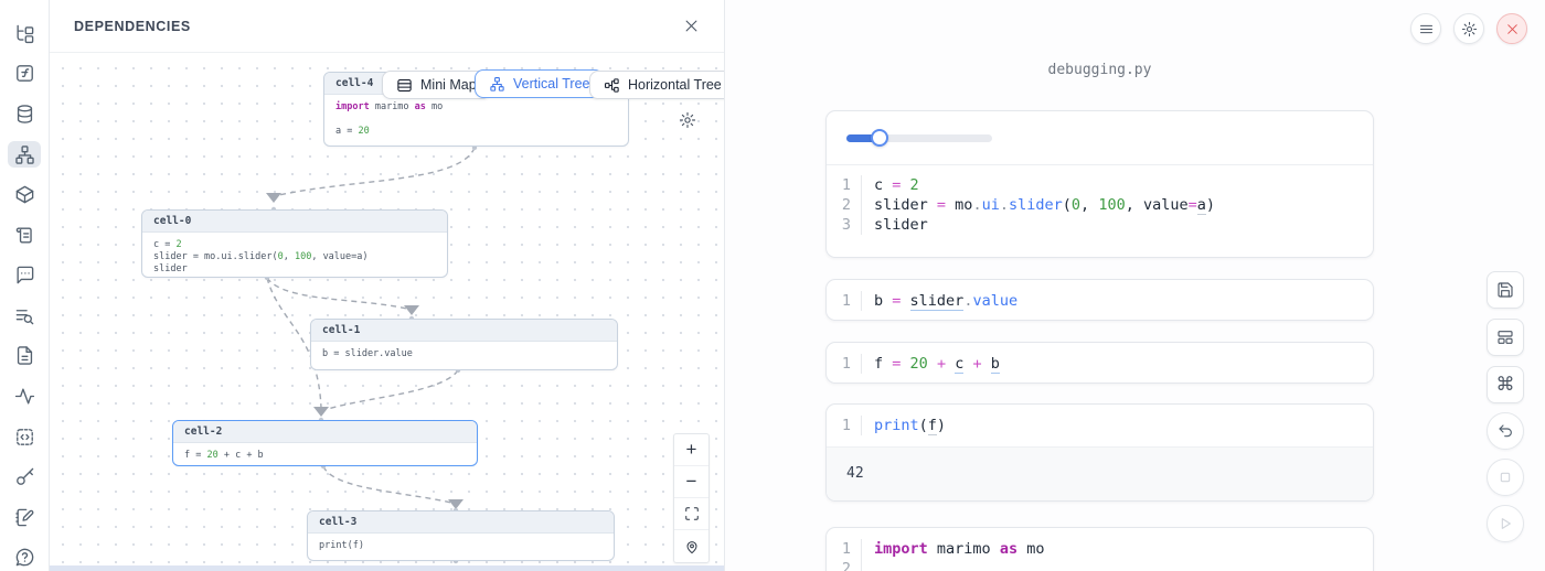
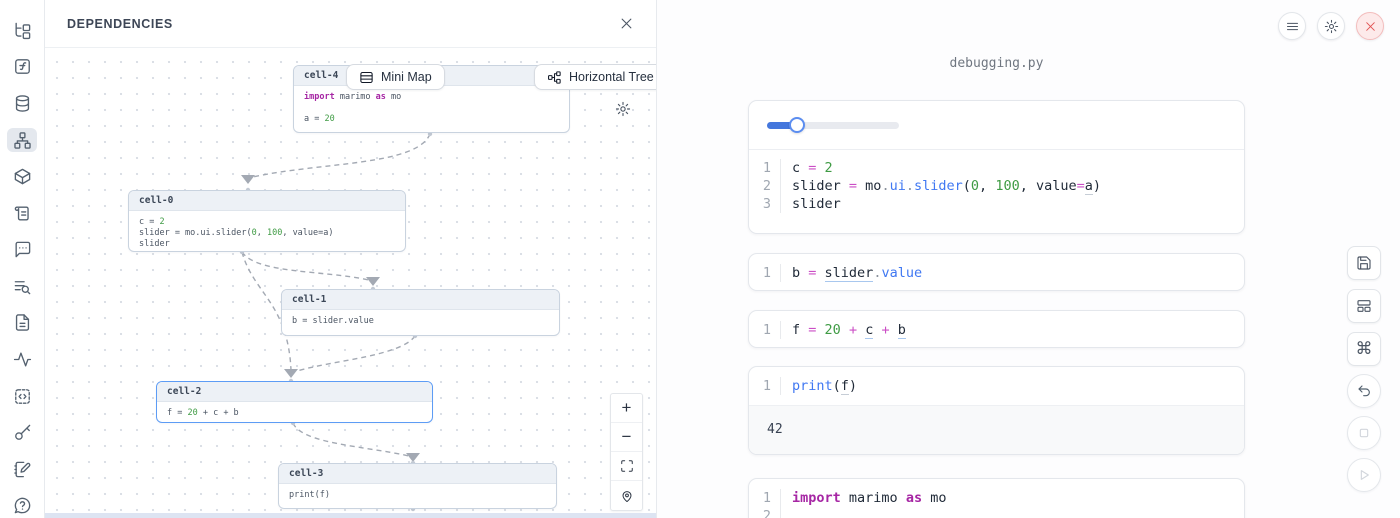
  DEPENDENCIES
  cell-4
  import marimo as mo
  a = 20
  cell-0
  c = 2
  slider = mo.ui.slider(0, 100, value=a)
  slider
  cell-1
  b = slider.value
  cell-2
  f = 20 + c + b
  cell-3
  print(f)
  Mini Map
- Vertical Tree
  Horizontal Tree
  +
  −
  debugging.py
  1
  c = 2
  2
  slider = mo.ui.slider(0, 100, value=a)
  3
  slider
  1
  b = slider.value
  1
  f = 20 + c + b
  1
  print(f)
  42
  1
  import marimo as mo
  2
  ⌘
